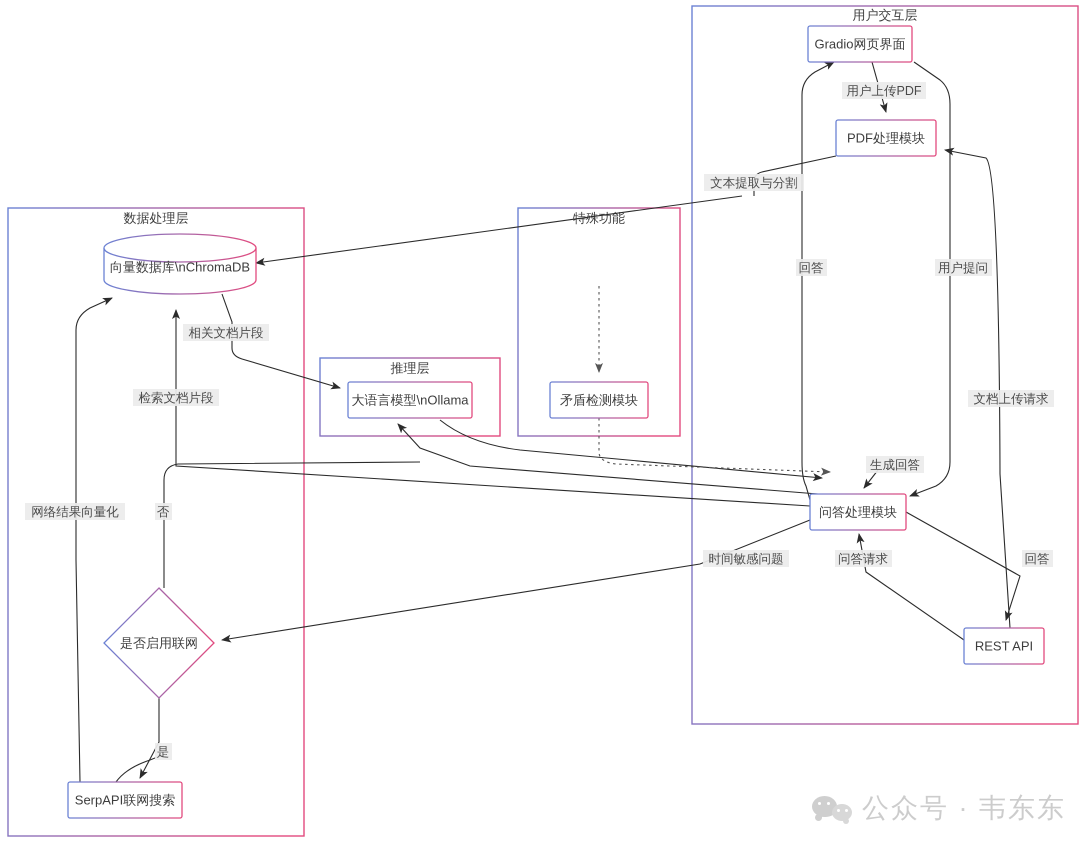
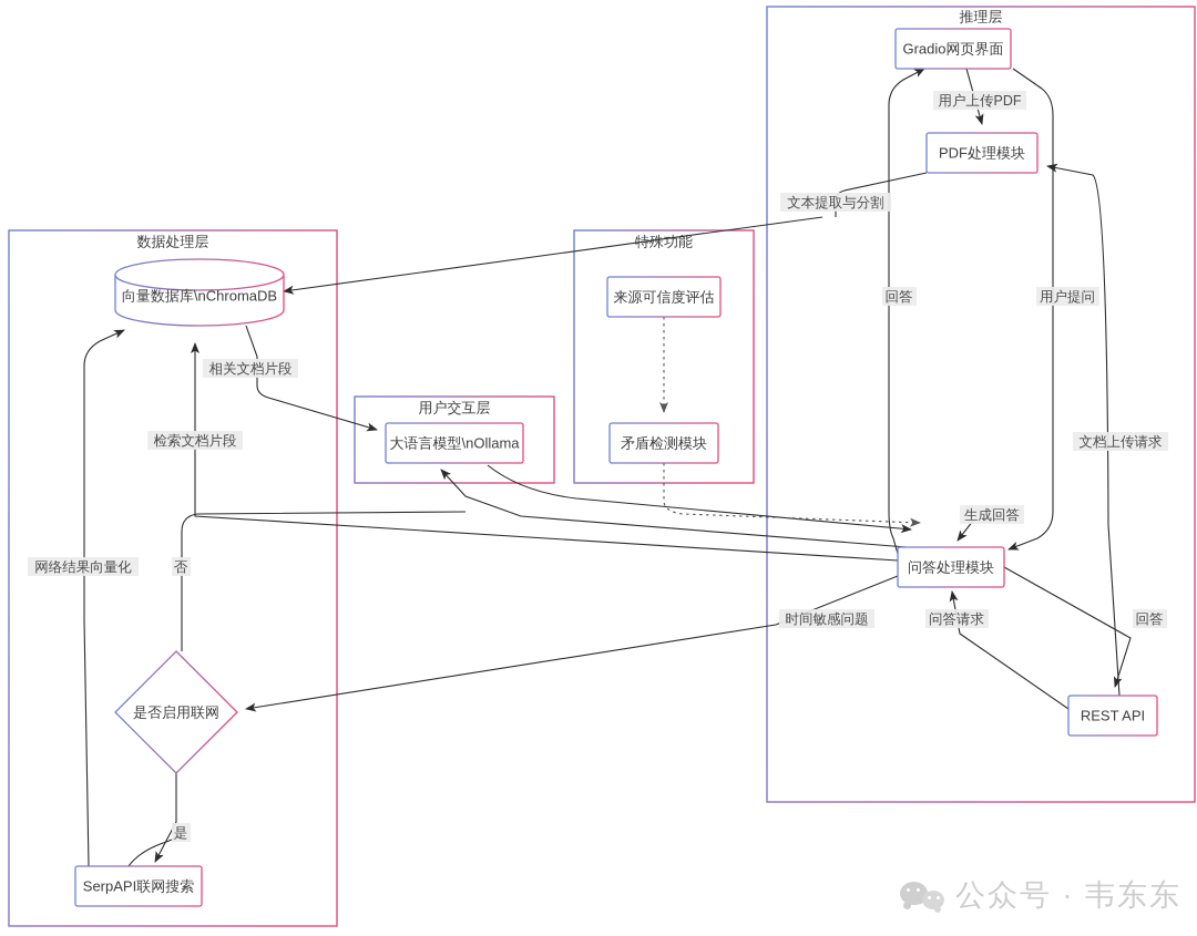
- 用户交互层
+ 推理层
  数据处理层
  殊功能
- 推理层
+ 用户交互层
  Gradio网页界面
  PDF处理模块
  问答处理模块
  REST API
  向量数据库\nChromaDB
  是否启用联网
  SerpAPI联网搜索
  大语言模型\nOllama
+ 来源可信度评估
  矛盾检测模块
  用户上传PDF
  文本提取与分割
  回答
  用户提问
  文档上传请求
  相关文档片段
  检索文档片段
  网络结果向量化
  否
  是
  生成回答
  时间敏感问题
  问答请求
  回答
  公众号 · 韦东东
